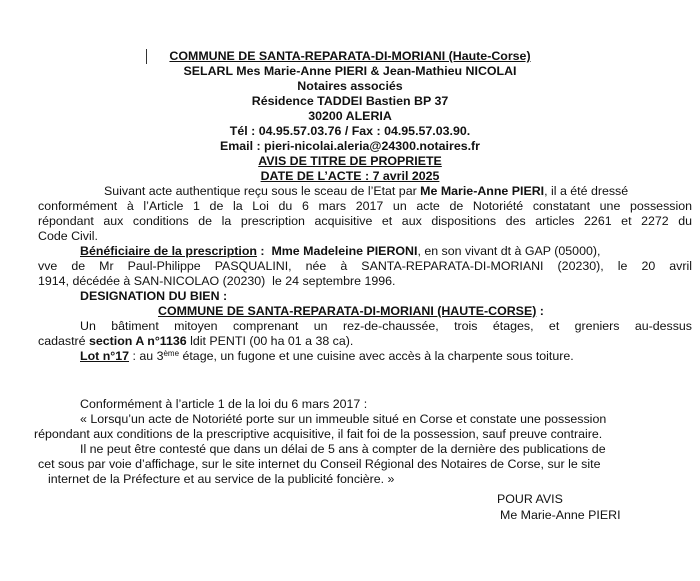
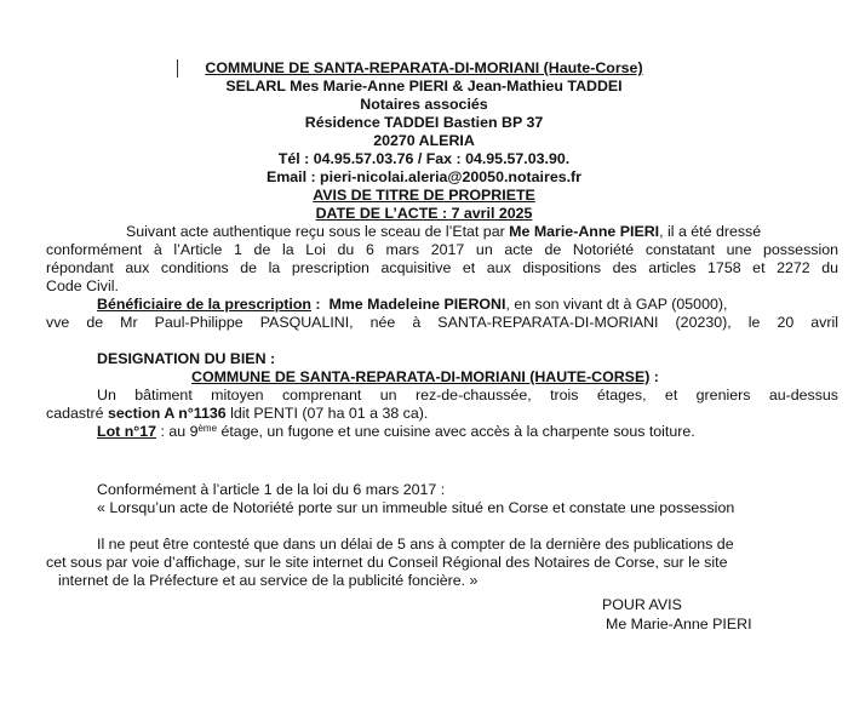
  COMMUNE DE SANTA-REPARATA-DI-MORIANI (Haute-Corse)
- SELARL Mes Marie-Anne PIERI & Jean-Mathieu NICOLAI
+ SELARL Mes Marie-Anne PIERI & Jean-Mathieu TADDEI
  Notaires associés
  Résidence TADDEI Bastien BP 37
- 30200 ALERIA
+ 20270 ALERIA
  Tél : 04.95.57.03.76 / Fax : 04.95.57.03.90.
- Email : pieri-nicolai.aleria@24300.notaires.fr
+ Email : pieri-nicolai.aleria@20050.notaires.fr
  AVIS DE TITRE DE PROPRIETE
  DATE DE L’ACTE : 7 avril 2025
  Suivant acte authentique reçu sous le sceau de l’Etat par Me Marie-Anne PIERI, il a été dressé
  conformément à l’Article 1 de la Loi du 6 mars 2017 un acte de Notoriété constatant une possession
- répondant aux conditions de la prescription acquisitive et aux dispositions des articles 2261 et 2272 du
+ répondant aux conditions de la prescription acquisitive et aux dispositions des articles 1758 et 2272 du
  Code Civil.
  Bénéficiaire de la prescription : Mme Madeleine PIERONI, en son vivant dt à GAP (05000),
  vve de Mr Paul-Philippe PASQUALINI, née à SANTA-REPARATA-DI-MORIANI (20230), le 20 avril
- 1914, décédée à SAN-NICOLAO (20230) le 24 septembre 1996.
  DESIGNATION DU BIEN :
  COMMUNE DE SANTA-REPARATA-DI-MORIANI (HAUTE-CORSE) :
  Un bâtiment mitoyen comprenant un rez-de-chaussée, trois étages, et greniers au-dessus
- cadastré section A n°1136 ldit PENTI (00 ha 01 a 38 ca).
+ cadastré section A n°1136 ldit PENTI (07 ha 01 a 38 ca).
- Lot n°17 : au 3ème étage, un fugone et une cuisine avec accès à la charpente sous toiture.
+ Lot n°17 : au 9ème étage, un fugone et une cuisine avec accès à la charpente sous toiture.
  Conformément à l’article 1 de la loi du 6 mars 2017 :
  « Lorsqu’un acte de Notoriété porte sur un immeuble situé en Corse et constate une possession
- répondant aux conditions de la prescriptive acquisitive, il fait foi de la possession, sauf preuve contraire.
  Il ne peut être contesté que dans un délai de 5 ans à compter de la dernière des publications de
  cet sous par voie d’affichage, sur le site internet du Conseil Régional des Notaires de Corse, sur le site
  internet de la Préfecture et au service de la publicité foncière. »
  POUR AVIS
  Me Marie-Anne PIERI
